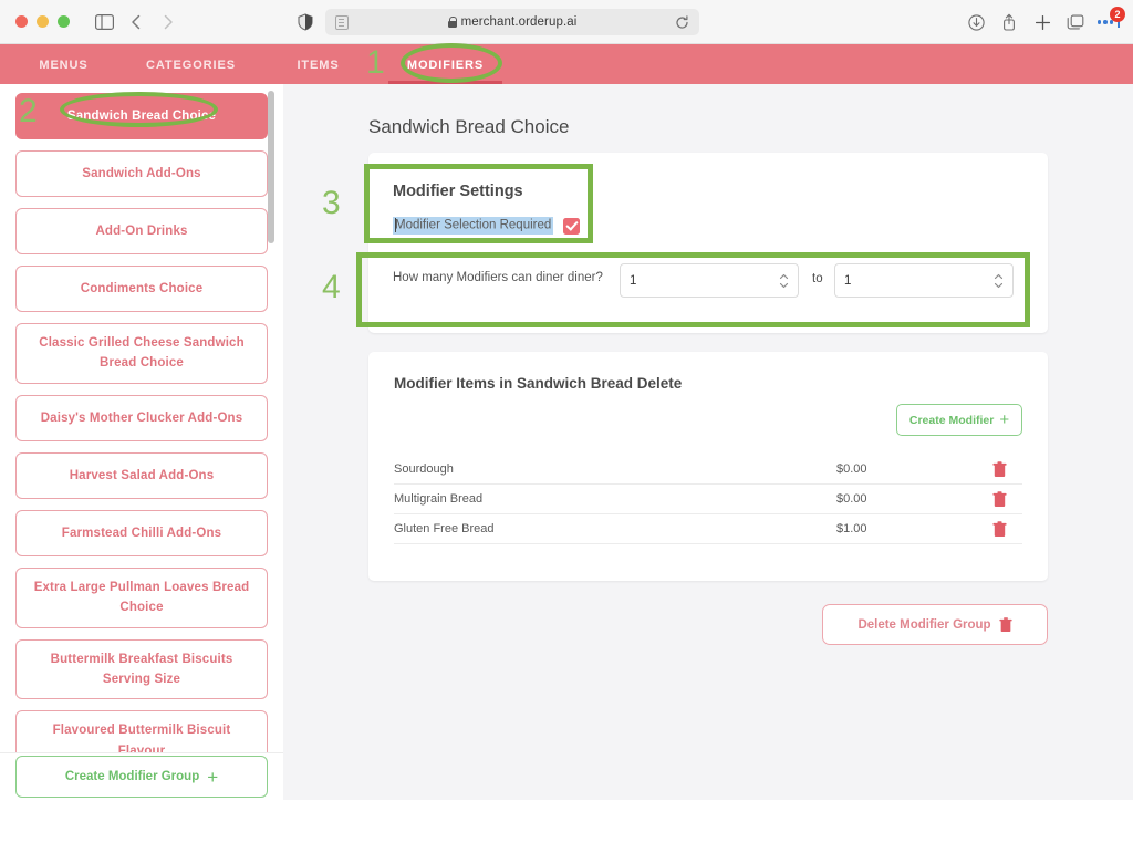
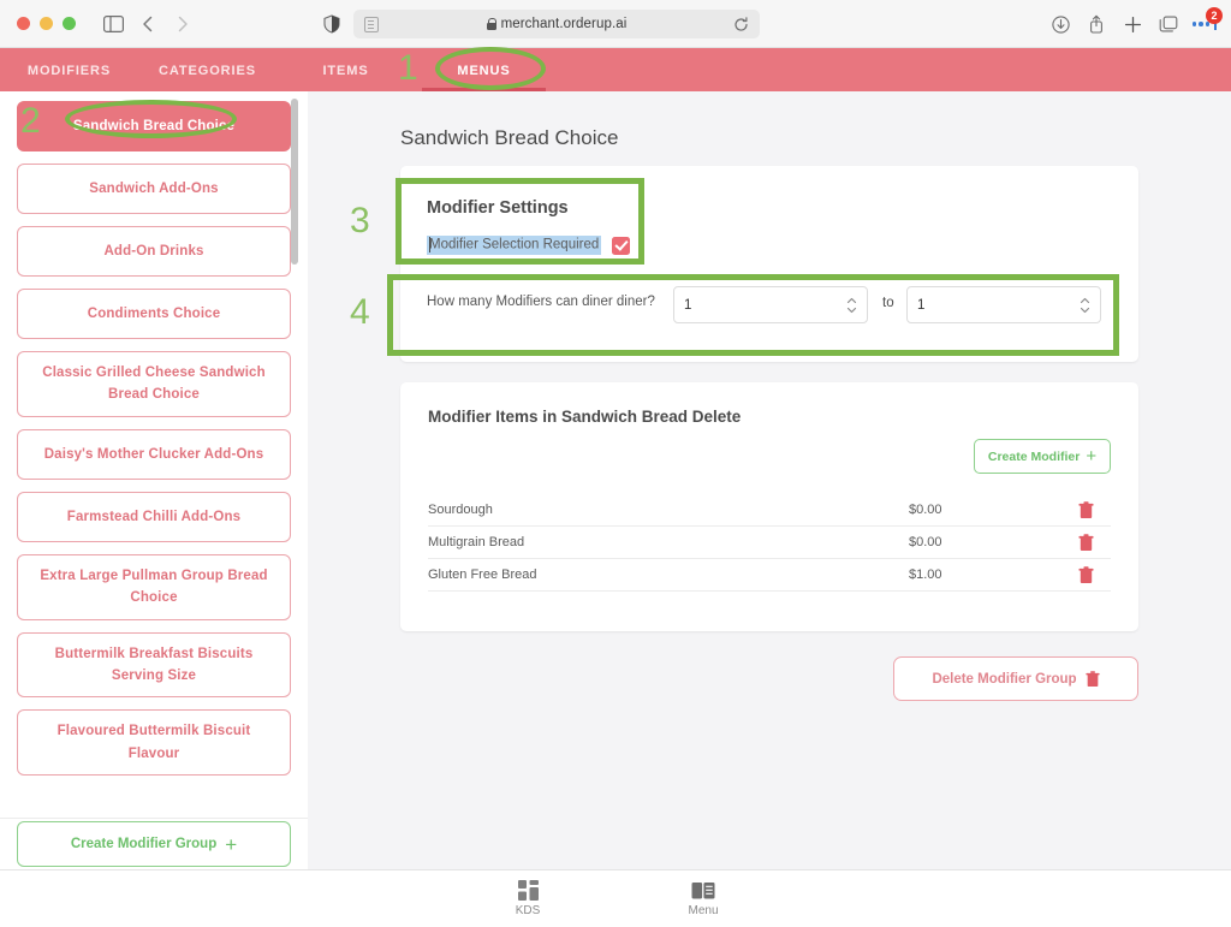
  merchant.orderup.ai
  2
- MENUS
+ MODIFIERS
  CATEGORIES
  ITEMS
- MODIFIERS
+ MENUS
  Sandwich Bread Choice
  Sandwich Add-Ons
  Add-On Drinks
  Condiments Choice
  Classic Grilled Cheese Sandwich Bread Choice
  Daisy's Mother Clucker Add-Ons
- Harvest Salad Add-Ons
  Farmstead Chilli Add-Ons
- Extra Large Pullman Loaves Bread Choice
+ Extra Large Pullman Group Bread Choice
  Buttermilk Breakfast Biscuits Serving Size
  Flavoured Buttermilk Biscuit Flavour
  Create Modifier Group
  +
  Sandwich Bread Choice
  Modifier Settings
  Modifier Selection Required
  How many Modifiers can diner diner?
  1
  to
  1
  Modifier Items in Sandwich Bread Delete
  Create Modifier
  +
  Sourdough
  $0.00
  Multigrain Bread
  $0.00
  Gluten Free Bread
  $1.00
  Delete Modifier Group
+ KDS
+ Menu
  1
  2
  3
  4
